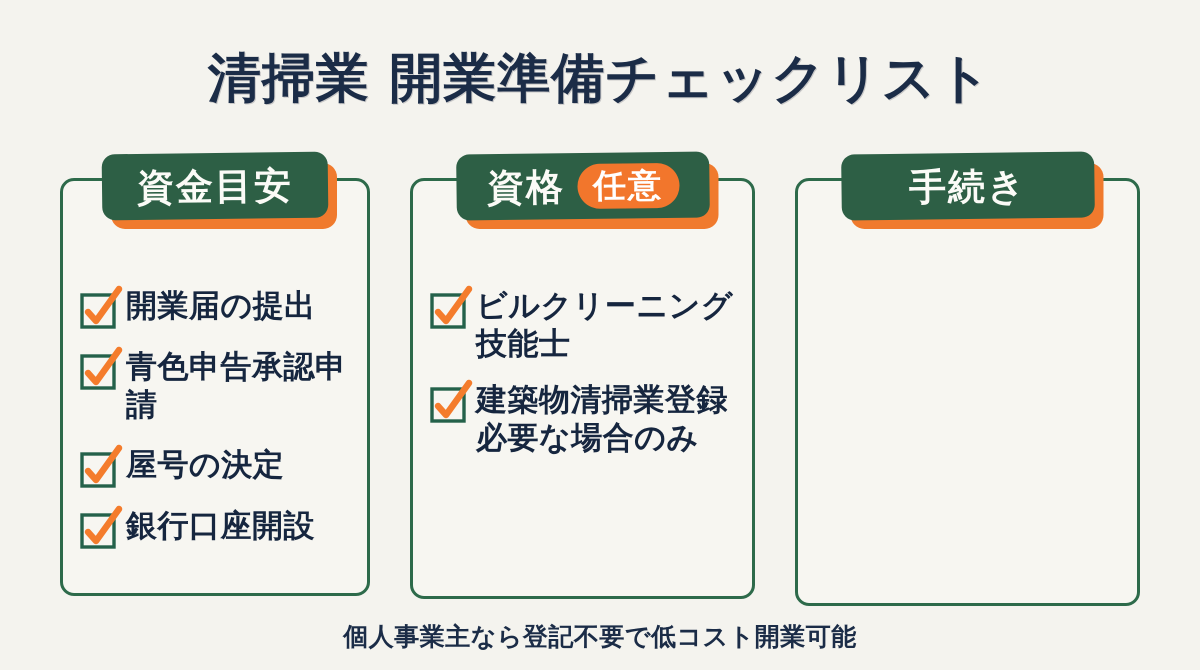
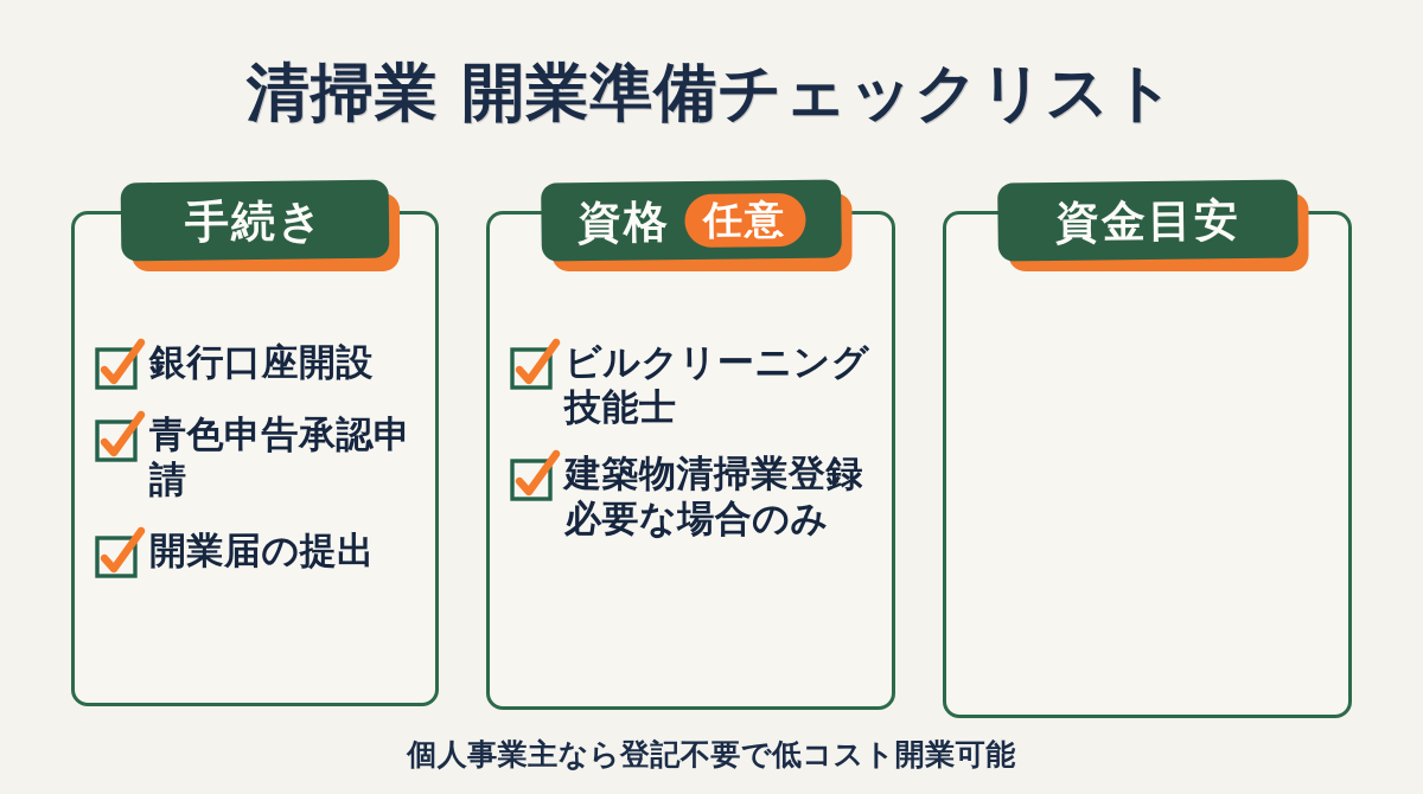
  清掃業 開業準備チェックリスト
- 資金目安
+ 手続き
- 開業届の提出
+ 銀行口座開設
  青色申告承認申請
- 屋号の決定
- 銀行口座開設
+ 開業届の提出
  資格
  任意
  ビルクリーニング
  技能士
  建築物清掃業登録
  必要な場合のみ
- 手続き
+ 資金目安
  個人事業主なら登記不要で低コスト開業可能
